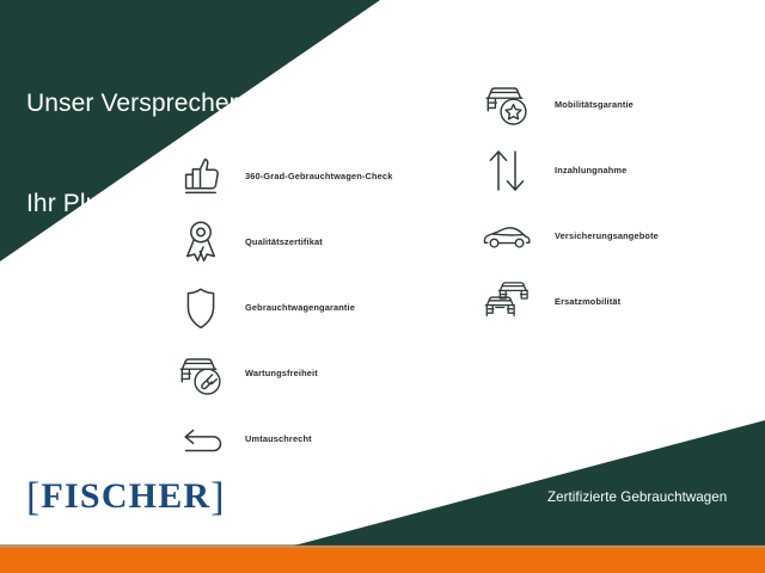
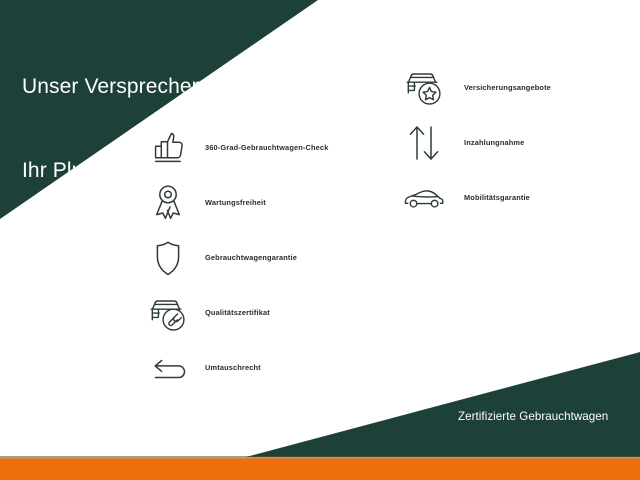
  Unser Versprechen.
  Ihr Plus.
  360-Grad-Gebrauchtwagen-Check
- Qualitätszertifikat
+ Wartungsfreiheit
  Gebrauchtwagengarantie
- Wartungsfreiheit
+ Qualitätszertifikat
  Umtauschrecht
- Mobilitätsgarantie
+ Versicherungsangebote
  Inzahlungnahme
- Versicherungsangebote
+ Mobilitätsgarantie
- Ersatzmobilität
- [FISCHER]
  Zertifizierte Gebrauchtwagen
